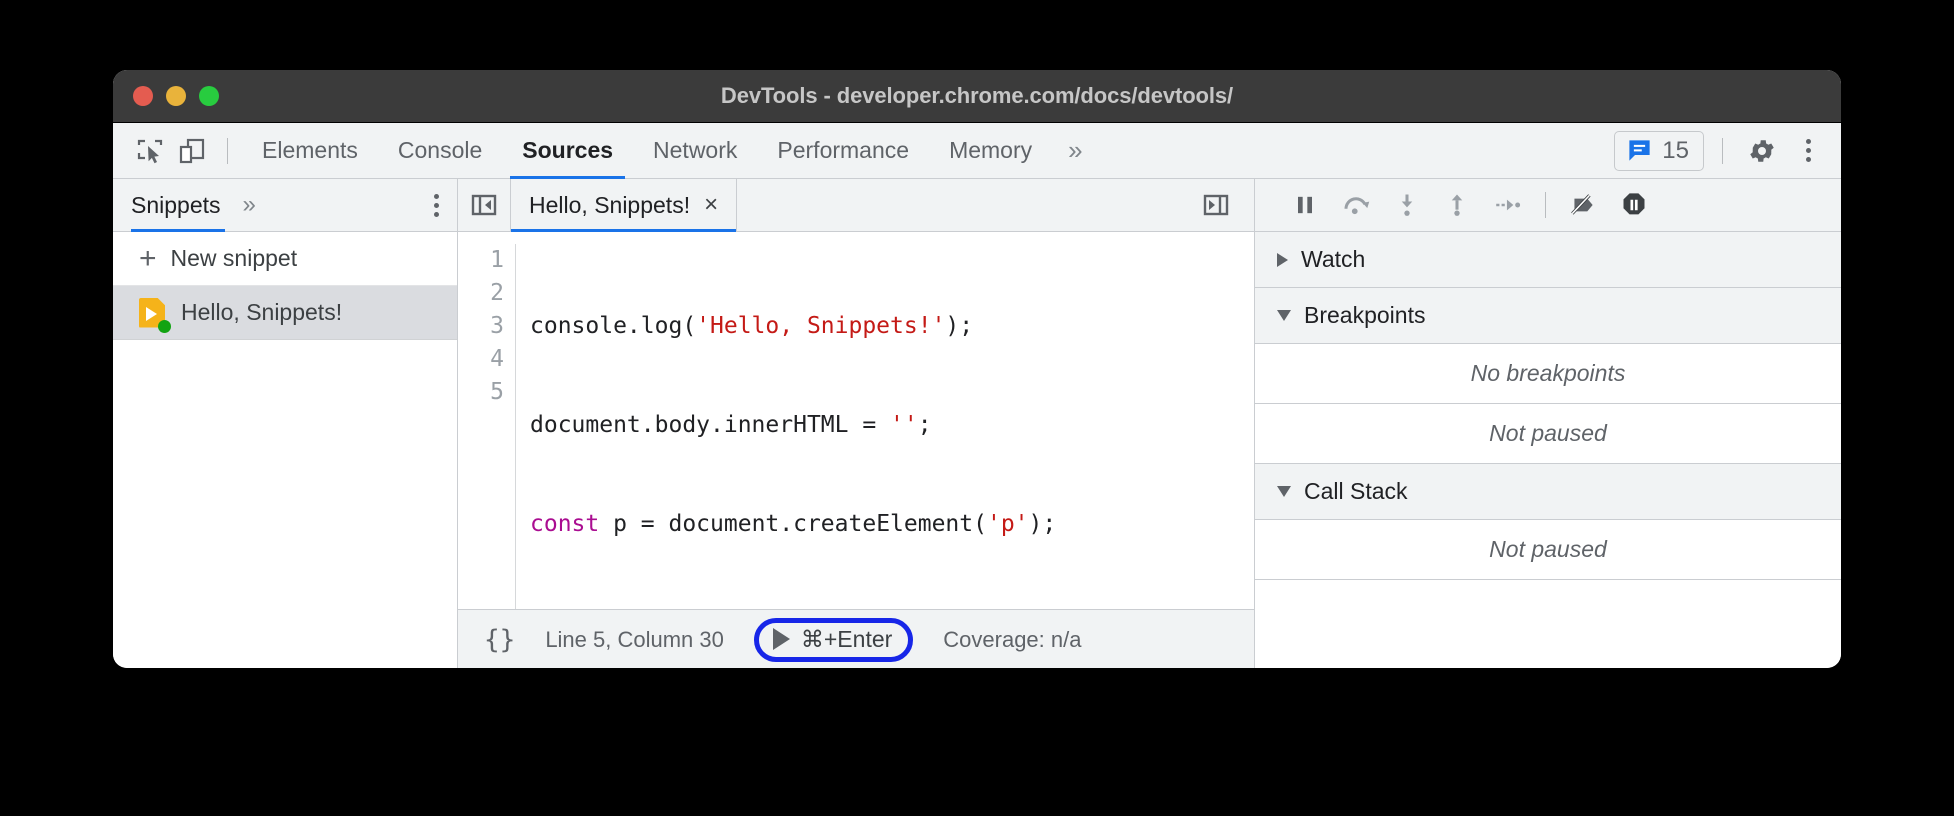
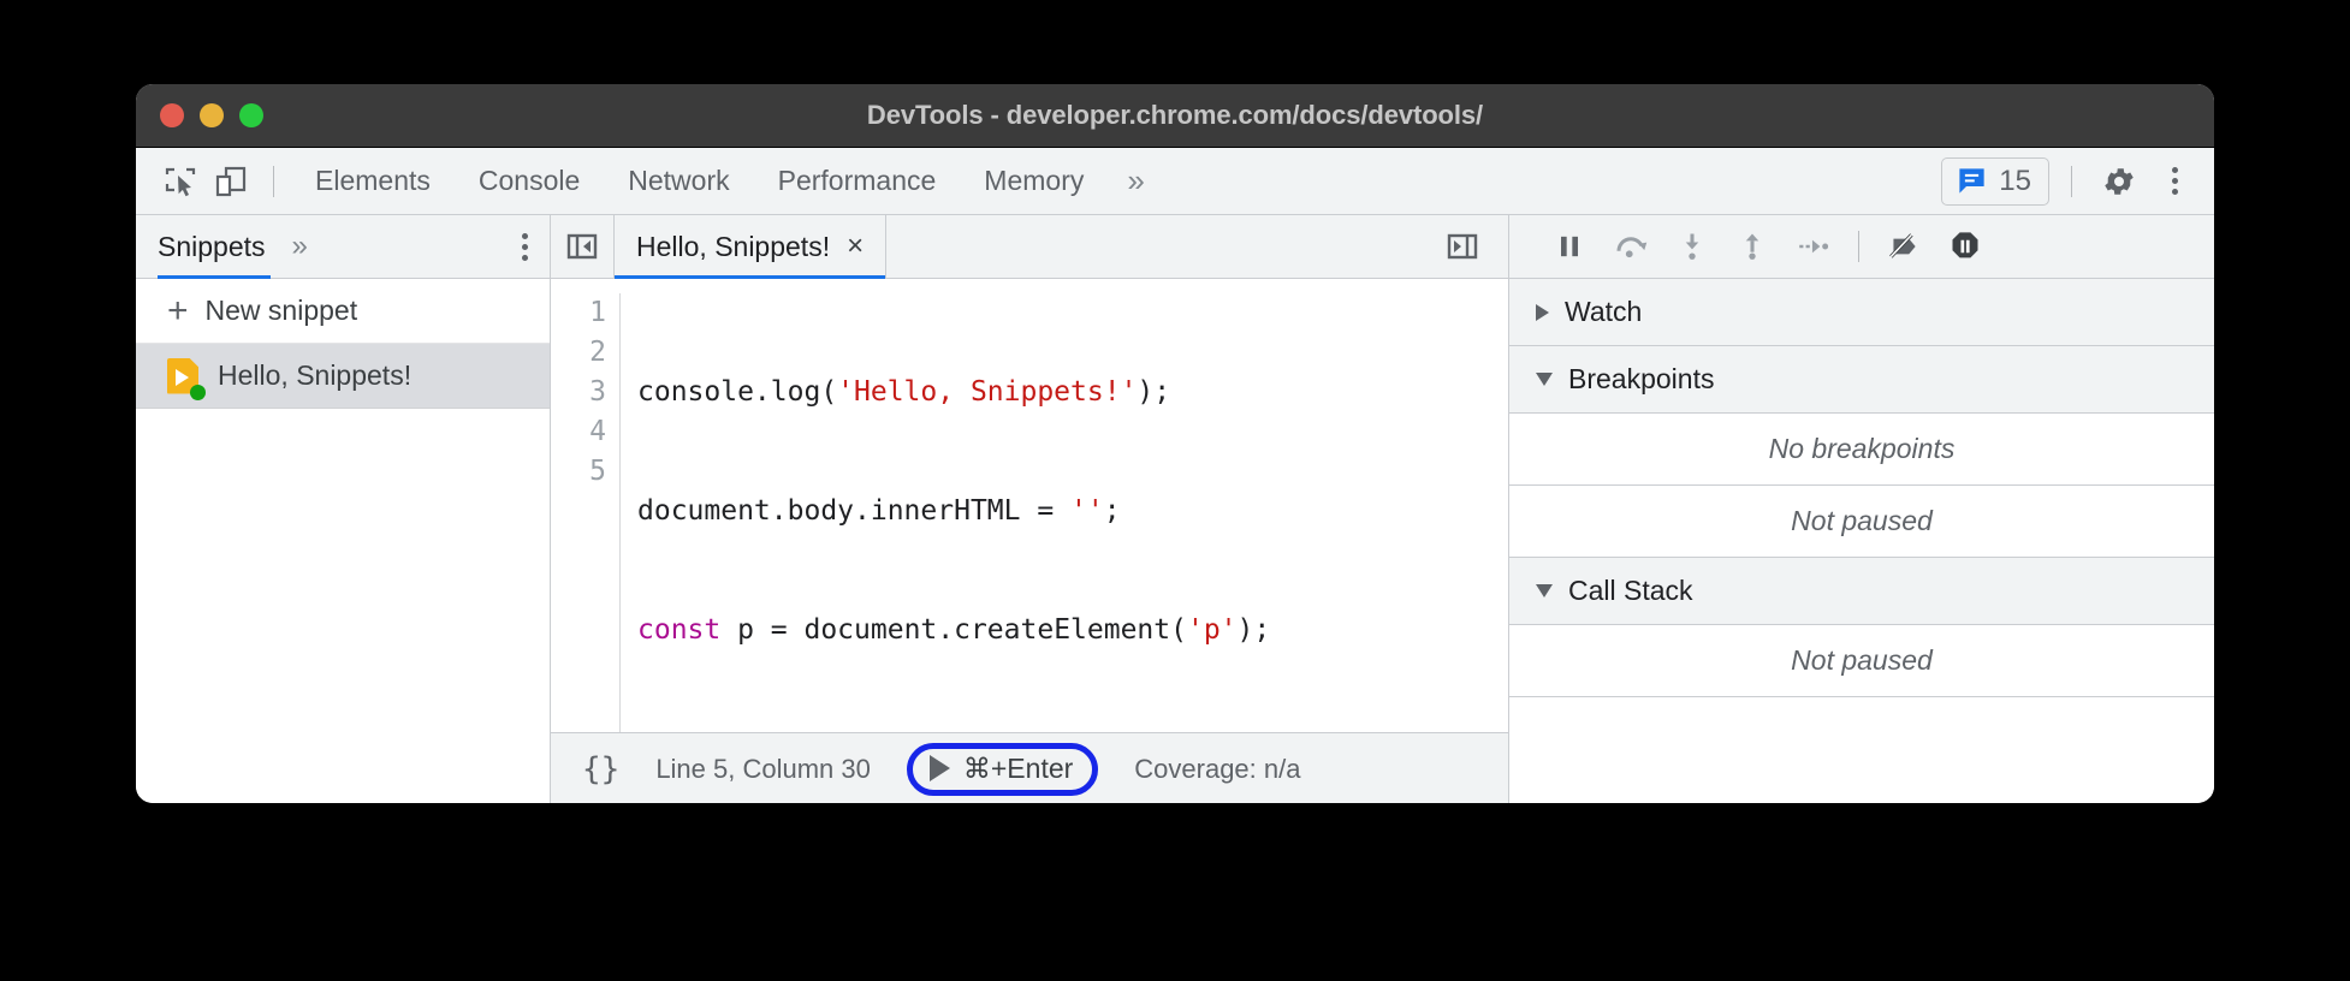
  DevTools - developer.chrome.com/docs/devtools/
  Elements
  Console
- Sources
  Network
  Performance
  Memory
  »
  15
  Snippets
  »
  +
  New snippet
  Hello, Snippets!
  Hello, Snippets!
  ×
  1
  2
  3
  4
  5
  console.log('Hello, Snippets!');
  document.body.innerHTML = '';
  const p = document.createElement('p');
  {}
  Line 5, Column 30
  ⌘+Enter
  Coverage: n/a
  Watch
  Breakpoints
  No breakpoints
  Not paused
  Call Stack
  Not paused
